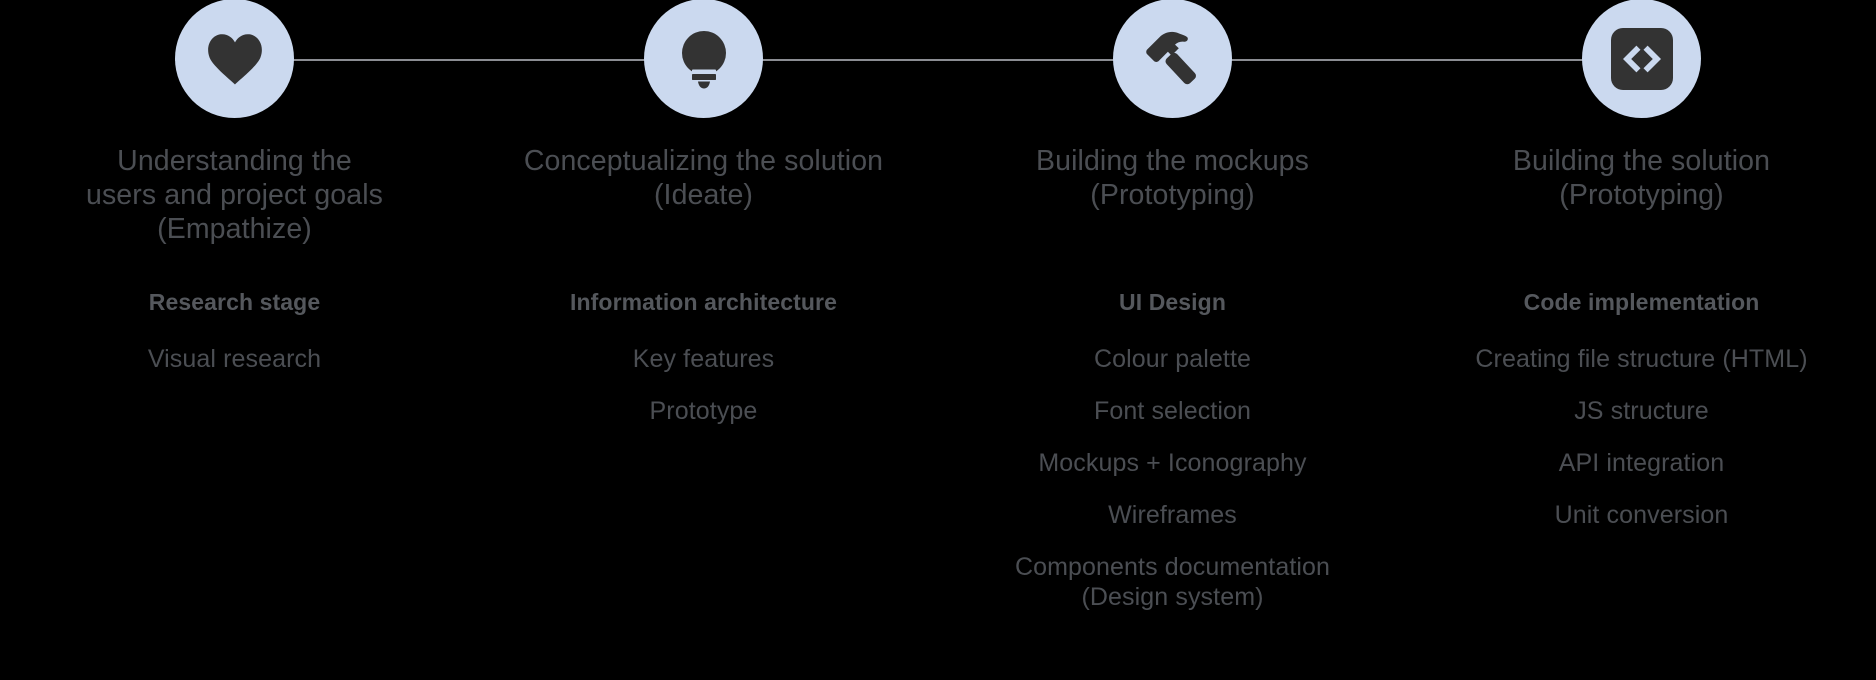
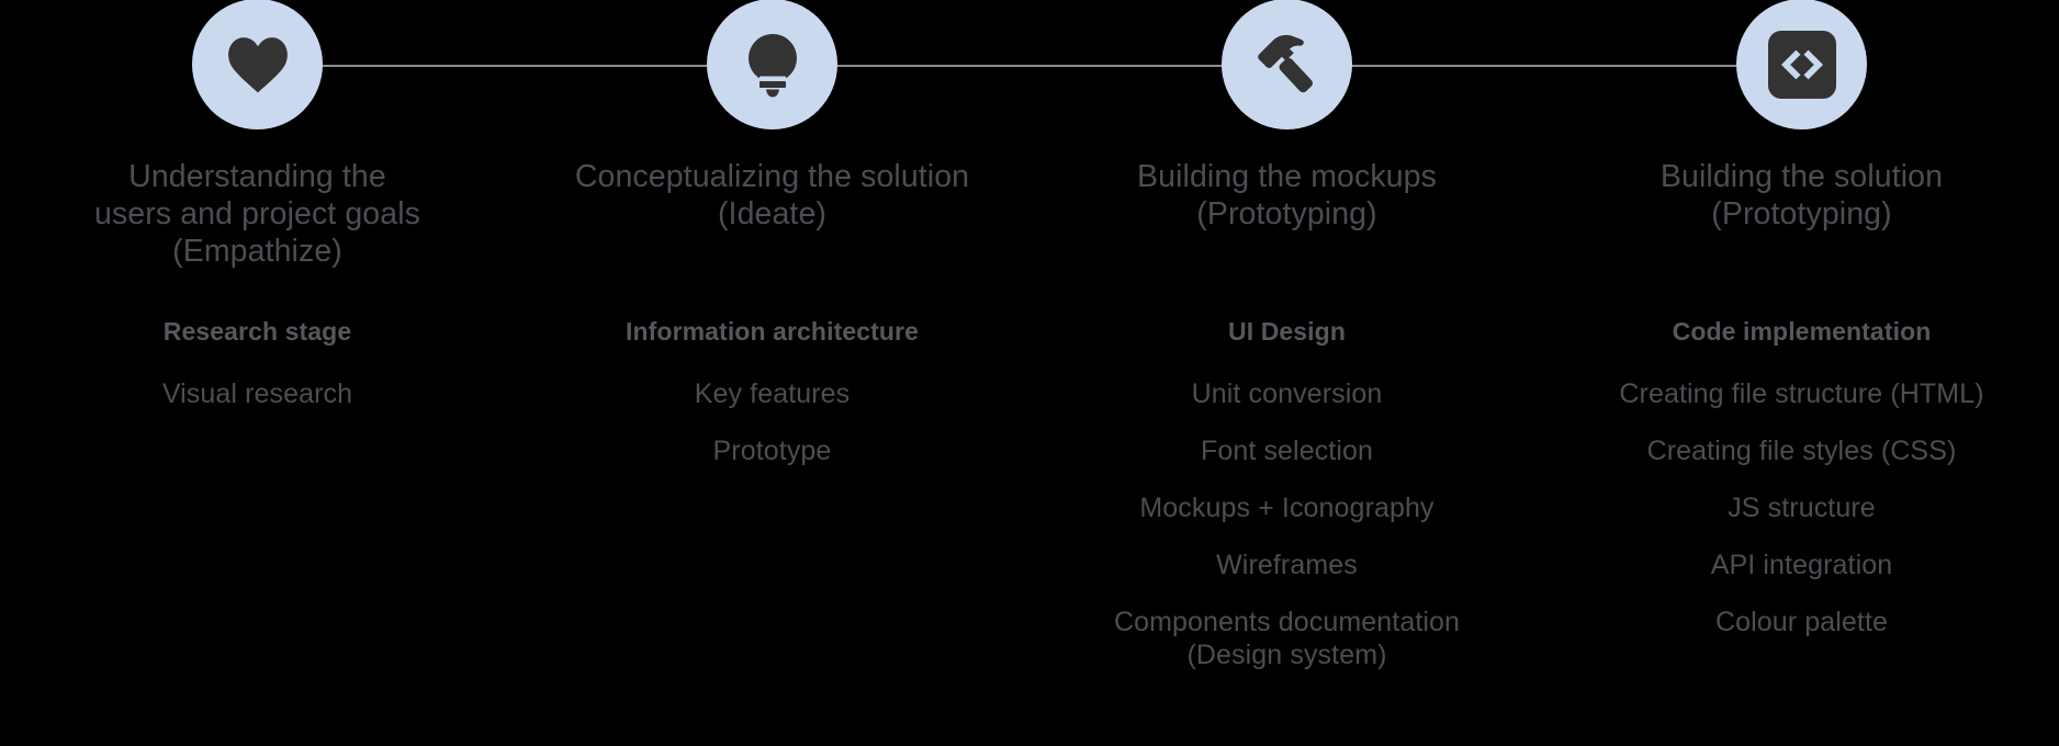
  Understanding the
  users and project goals
  (Empathize)
  Research stage
  Visual research
  Conceptualizing the solution
  (Ideate)
  Information architecture
  Key features
  Prototype
  Building the mockups
  (Prototyping)
  UI Design
- Colour palette
+ Unit conversion
  Font selection
  Mockups + Iconography
  Wireframes
  Components documentation
  (Design system)
  Building the solution
  (Prototyping)
  Code implementation
  Creating file structure (HTML)
+ Creating file styles (CSS)
  JS structure
  API integration
- Unit conversion
+ Colour palette
